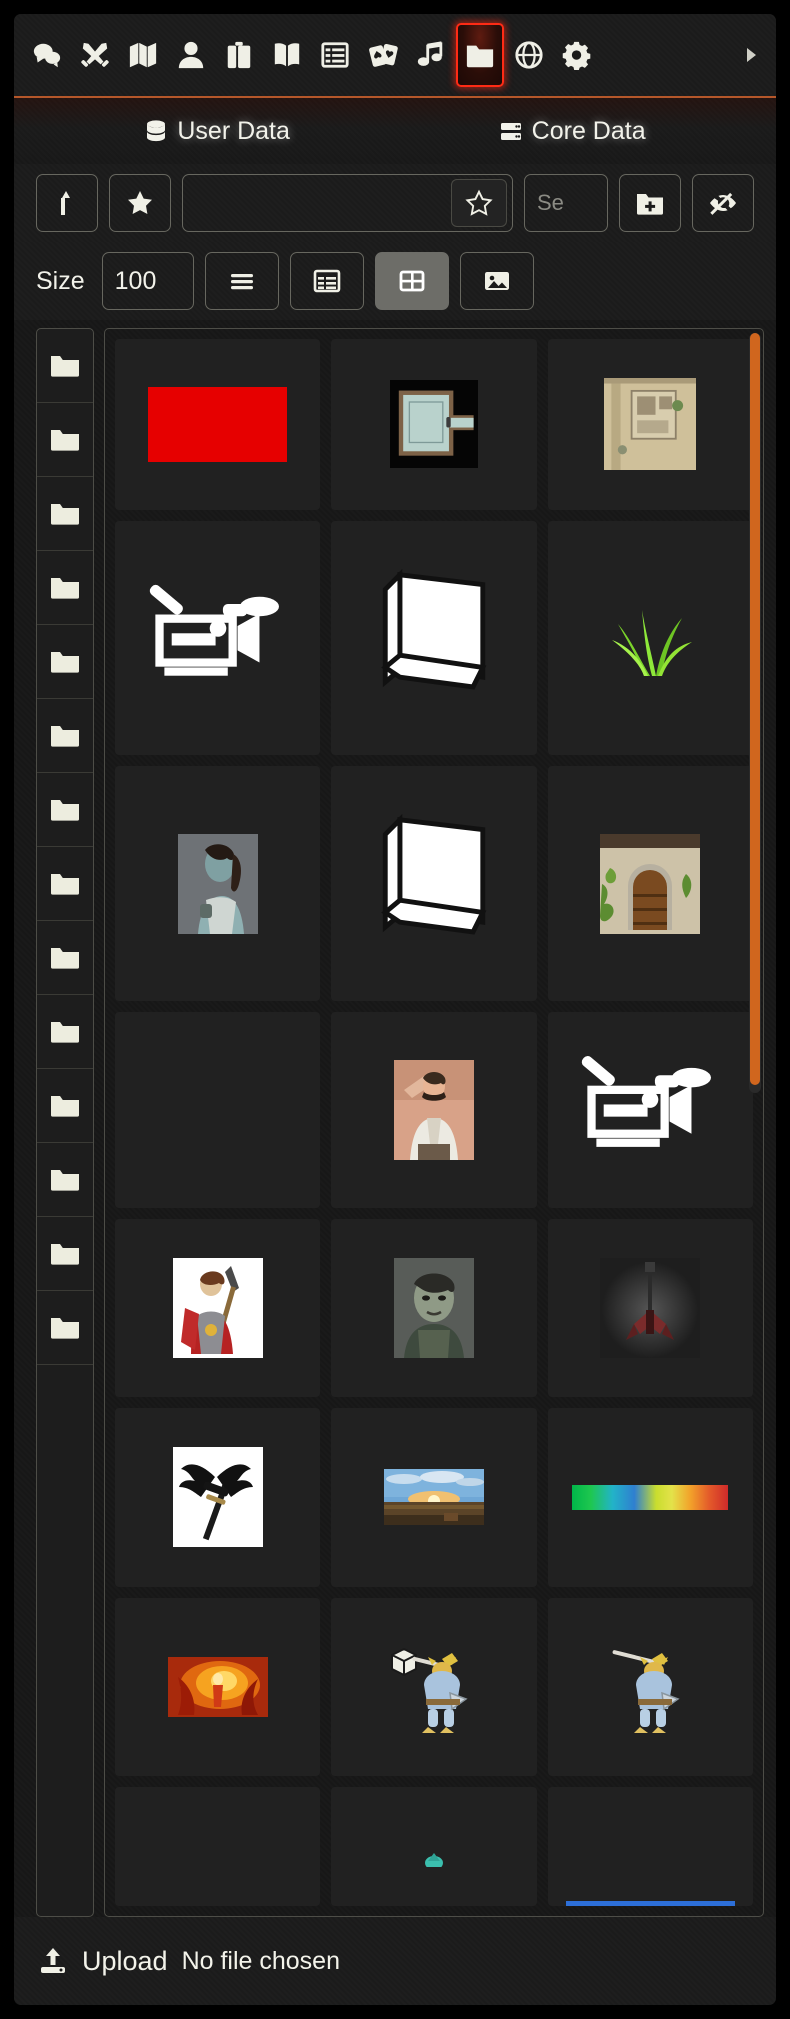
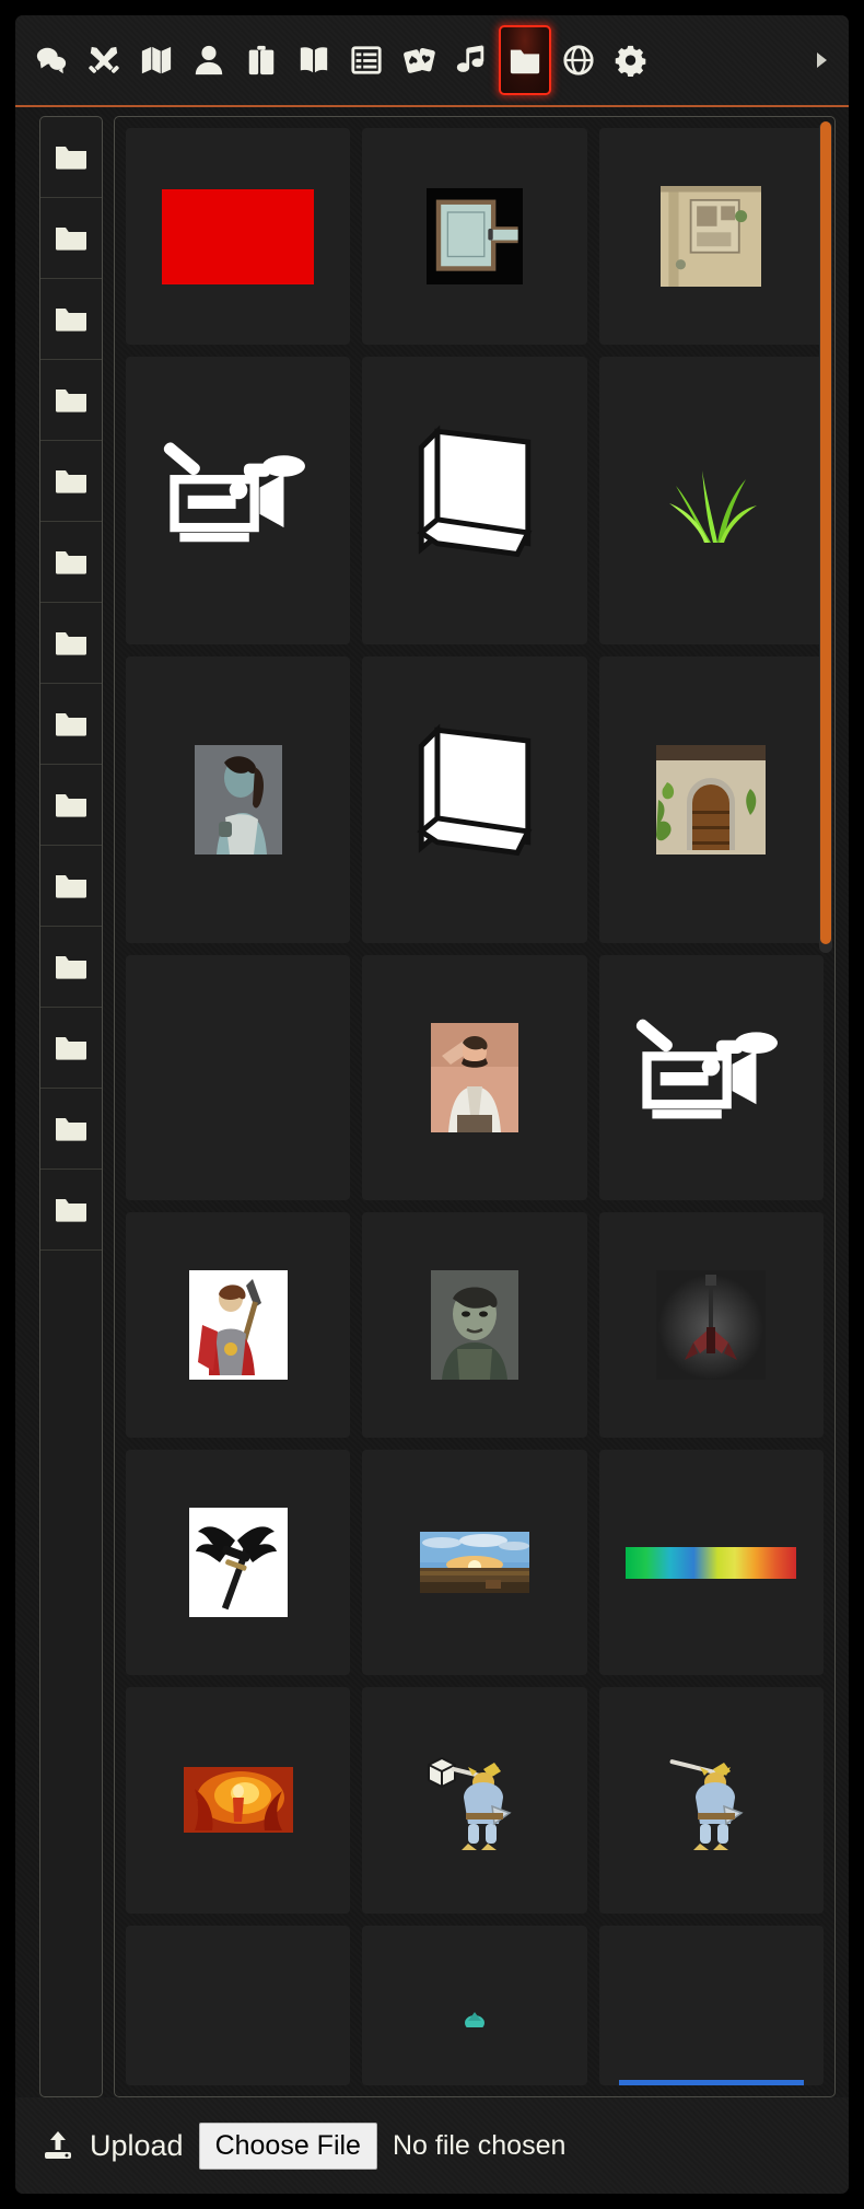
- User Data
- Core Data
- Se
- Size
- 100
  Upload
+ Choose File
  No file chosen
